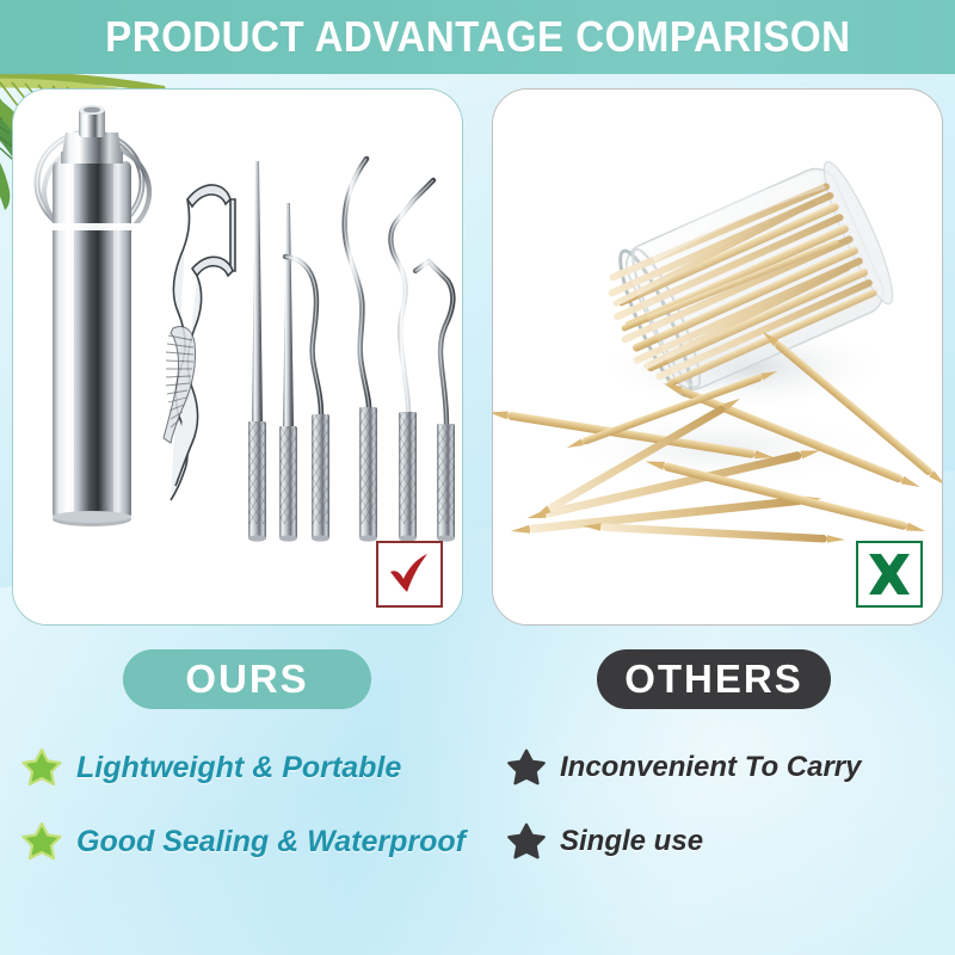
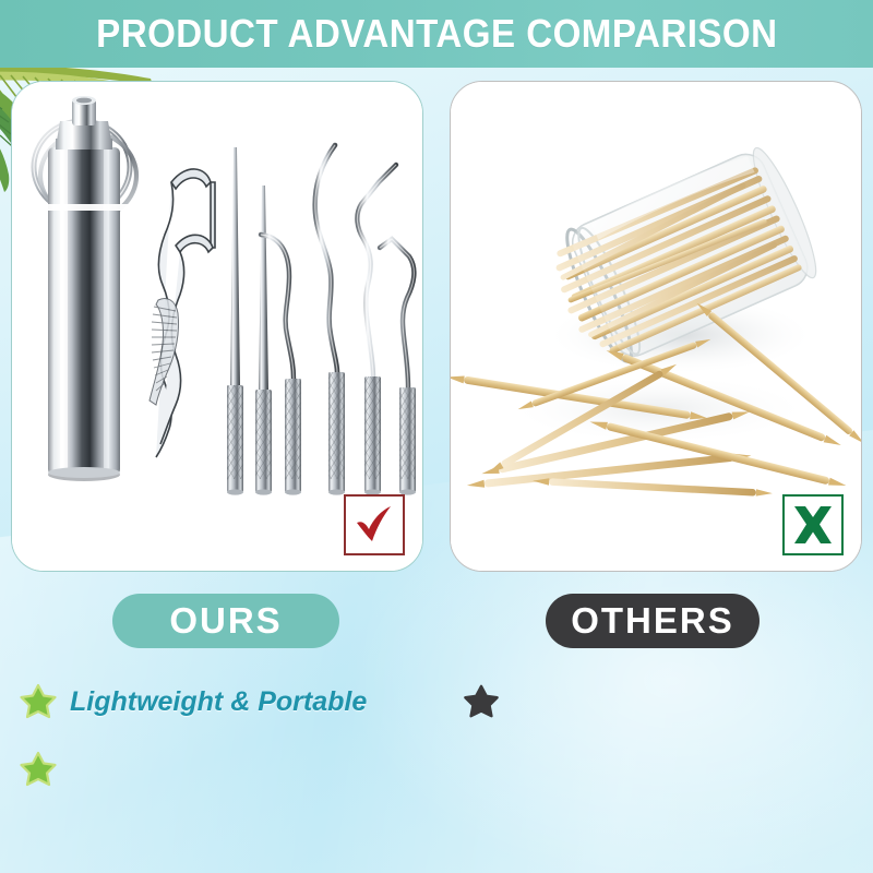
  PRODUCT ADVANTAGE COMPARISON
  OURS
  OTHERS
  Lightweight & Portable
- Good Sealing & Waterproof
- Inconvenient To Carry
- Single use
